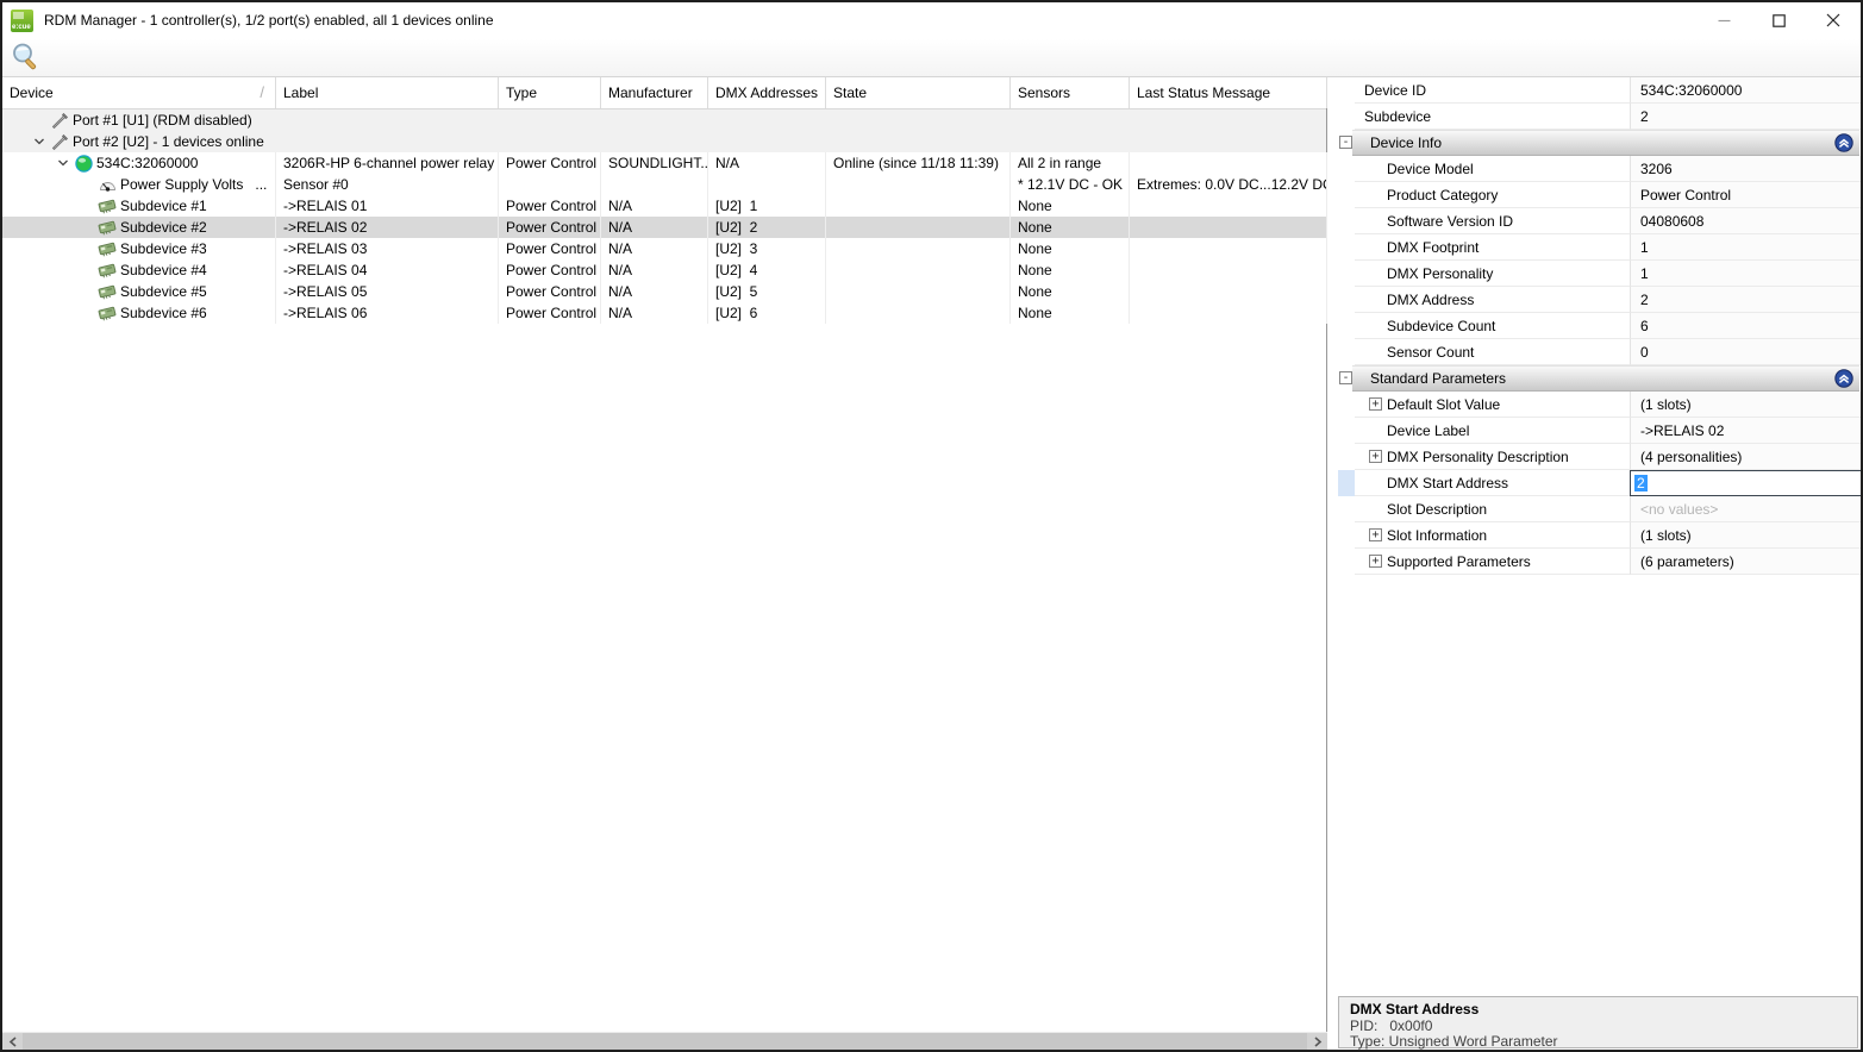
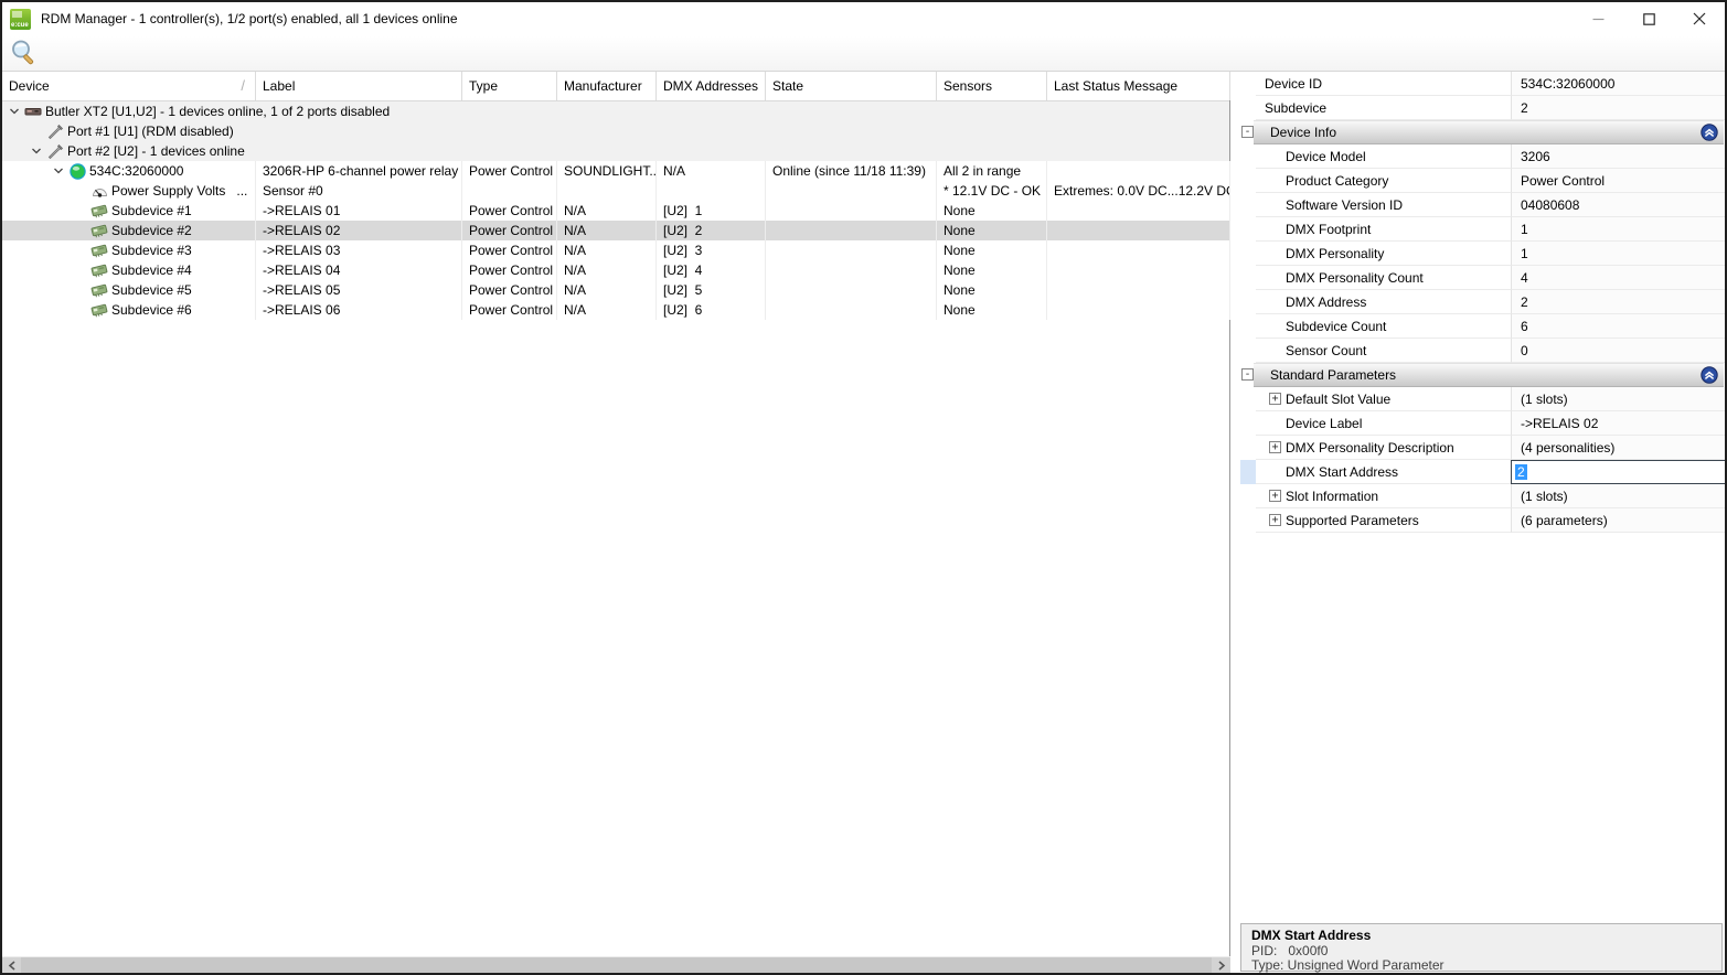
  RDM Manager - 1 controller(s), 1/2 port(s) enabled, all 1 devices online
  Device
  /
  Label
  Type
  Manufacturer
  DMX Addresses
  State
  Sensors
  Last Status Message
+ Butler XT2 [U1,U2] - 1 devices online, 1 of 2 ports disabled
  Port #1 [U1] (RDM disabled)
  Port #2 [U2] - 1 devices online
  534C:32060000
  3206R-HP 6-channel power relay
  Power Control
  SOUNDLIGHT..
  N/A
  Online (since 11/18 11:39)
  All 2 in range
  Power Supply Volts ...
  Sensor #0
  * 12.1V DC - OK
  Extremes: 0.0V DC...12.2V D
  Subdevice #1
  ->RELAIS 01
  Power Control
  N/A
  [U2] 1
  None
  Subdevice #2
  ->RELAIS 02
  Power Control
  N/A
  [U2] 2
  None
  Subdevice #3
  ->RELAIS 03
  Power Control
  N/A
  [U2] 3
  None
  Subdevice #4
  ->RELAIS 04
  Power Control
  N/A
  [U2] 4
  None
  Subdevice #5
  ->RELAIS 05
  Power Control
  N/A
  [U2] 5
  None
  Subdevice #6
  ->RELAIS 06
  Power Control
  N/A
  [U2] 6
  None
  Device ID
  534C:32060000
  Subdevice
  2
  -
  Device Info
  Device Model
  3206
  Product Category
  Power Control
  Software Version ID
  04080608
  DMX Footprint
  1
  DMX Personality
  1
+ DMX Personality Count
+ 4
  DMX Address
  2
  Subdevice Count
  6
  Sensor Count
  0
  -
  Standard Parameters
  +
  Default Slot Value
  (1 slots)
  Device Label
  ->RELAIS 02
  +
  DMX Personality Description
  (4 personalities)
  DMX Start Address
  2
- Slot Description
- <no values>
  +
  Slot Information
  (1 slots)
  +
  Supported Parameters
  (6 parameters)
  DMX Start Address
  PID: 0x00f0
  Type: Unsigned Word Parameter
